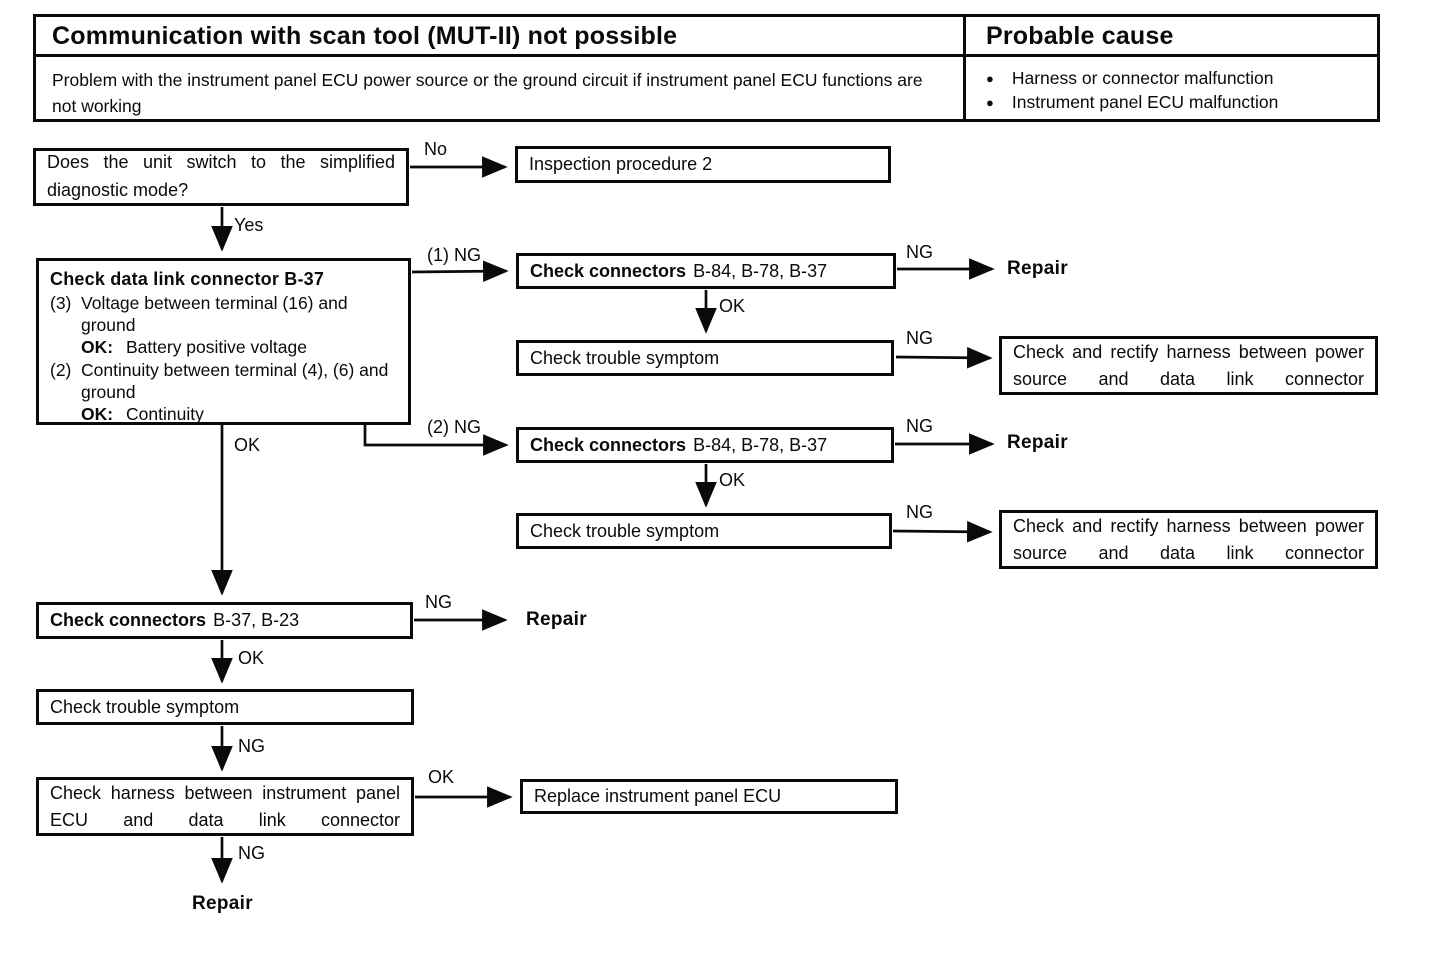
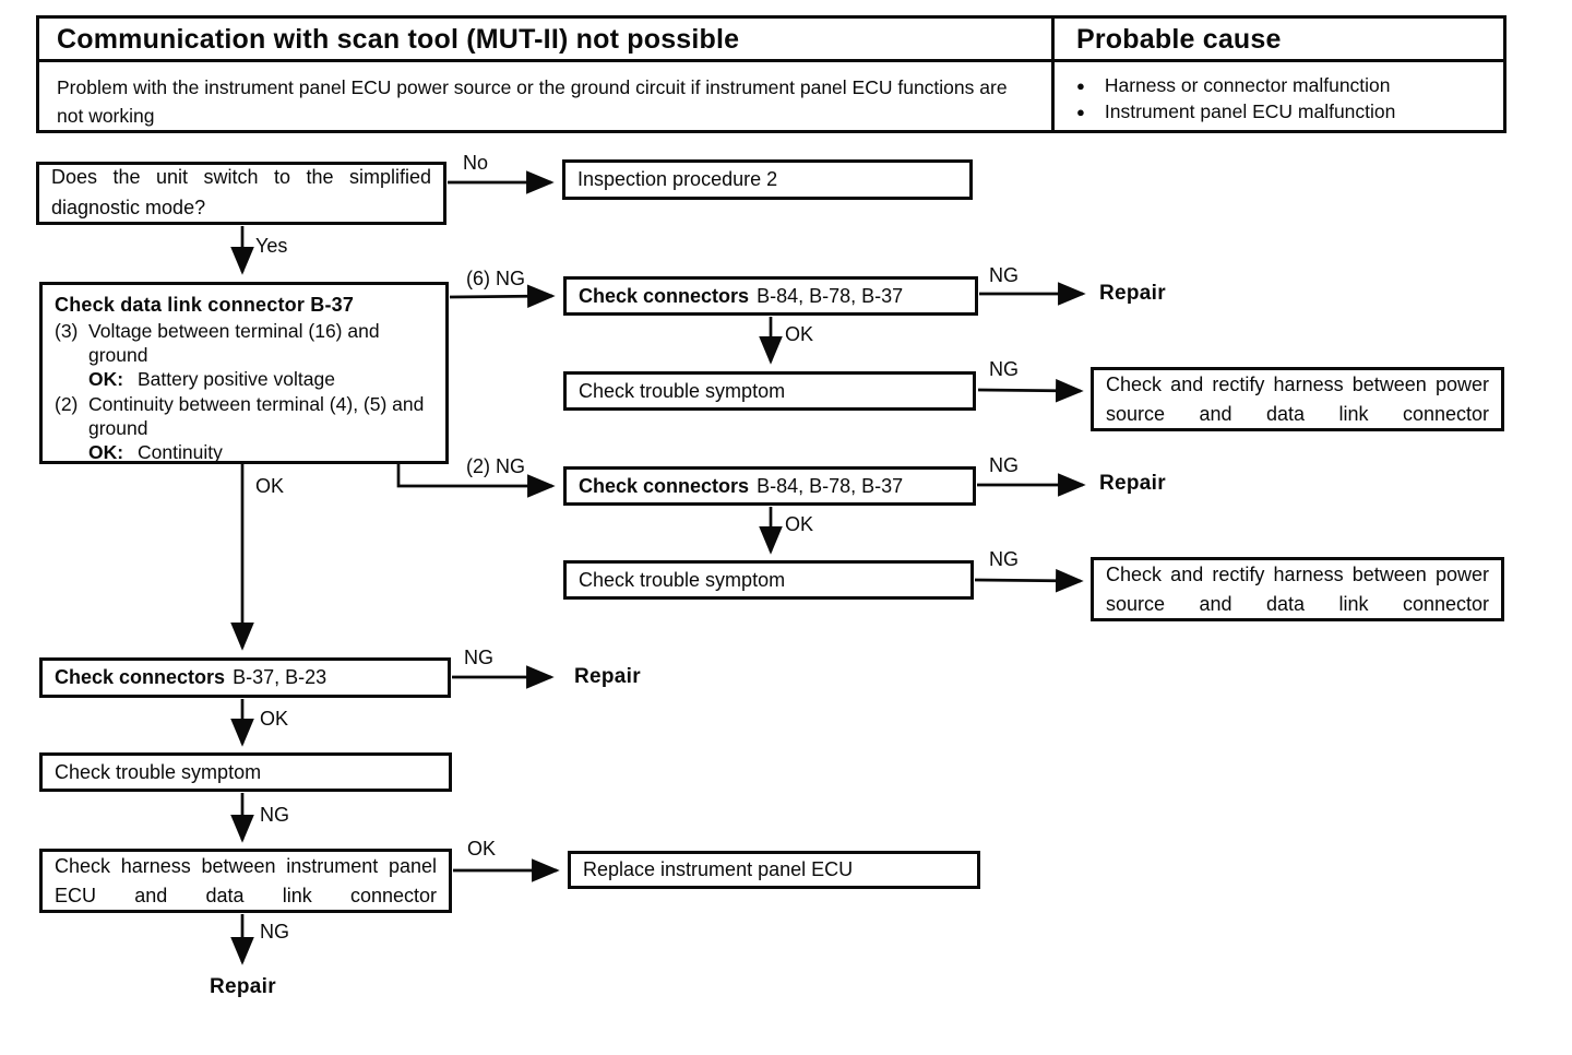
  Communication with scan tool (MUT-II) not possible
  Probable cause
  Problem with the instrument panel ECU power source or the ground circuit if instrument panel ECU functions are not working
  ●
  Harness or connector malfunction
  ●
  Instrument panel ECU malfunction
  Does the unit switch to the simplified diagnostic mode?
  Inspection procedure 2
  Check data link connector B-37
  (3)
  Voltage between terminal (16) and ground
  OK:
  Battery positive voltage
  (2)
- Continuity between terminal (4), (6) and ground
+ Continuity between terminal (4), (5) and ground
  OK:
  Continuity
  Check connectors
  B-84, B-78, B-37
  Check trouble symptom
  Check and rectify harness between power source and data link connector
  Check connectors
  B-84, B-78, B-37
  Check trouble symptom
  Check and rectify harness between power source and data link connector
  Check connectors
  B-37, B-23
  Check trouble symptom
  Check harness between instrument panel ECU and data link connector
  Replace instrument panel ECU
  No
  Yes
- (1) NG
+ (6) NG
  NG
  Repair
  OK
  NG
  (2) NG
  NG
  Repair
  OK
  NG
  OK
  NG
  Repair
  OK
  NG
  OK
  NG
  Repair
